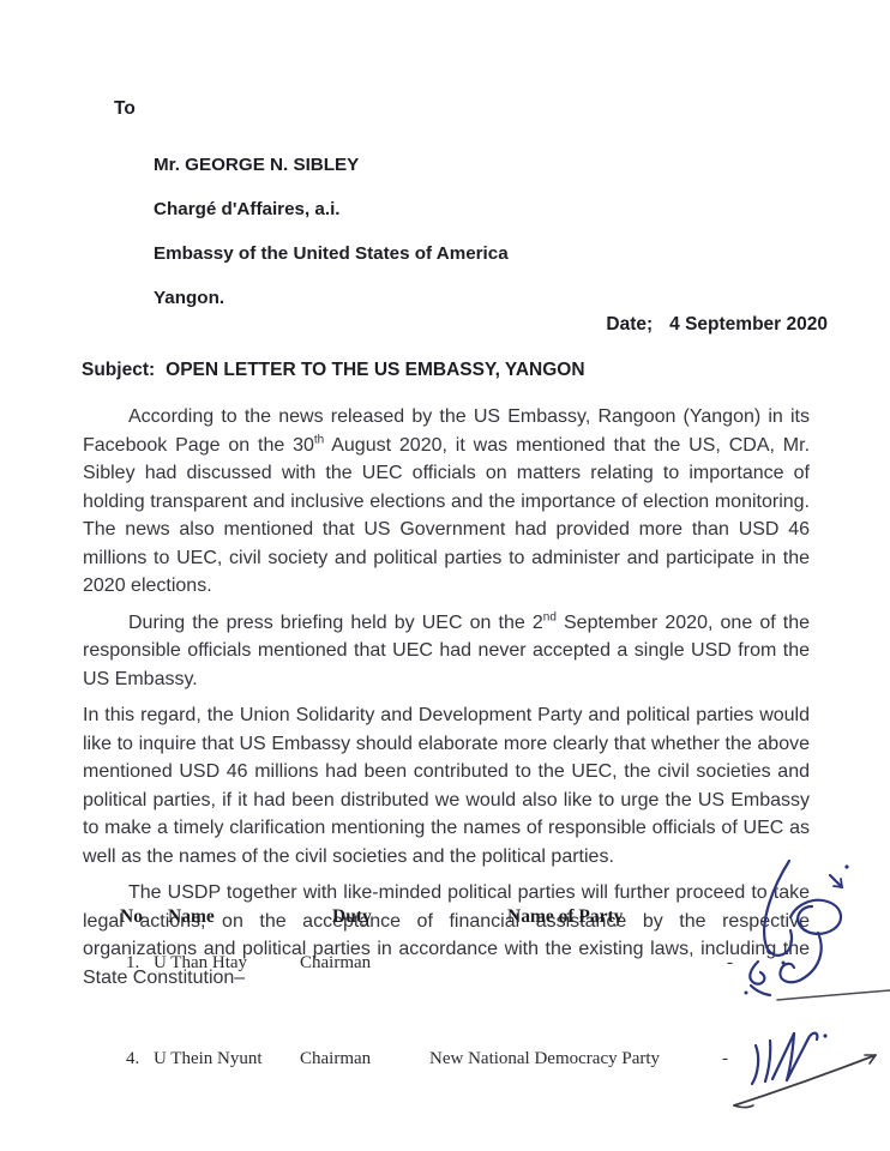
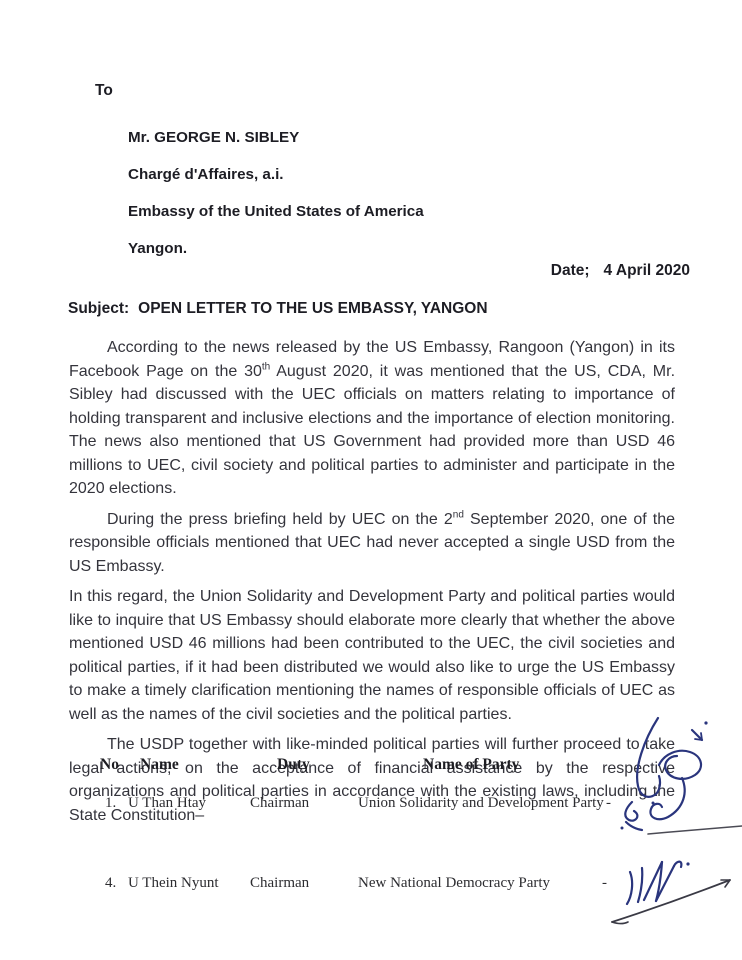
  To
  Mr. GEORGE N. SIBLEY
  Chargé d'Affaires, a.i.
  Embassy of the United States of America
  Yangon.
- Date; 4 September 2020
+ Date; 4 April 2020
  Subject: OPEN LETTER TO THE US EMBASSY, YANGON
  According to the news released by the US Embassy, Rangoon (Yangon) in its Facebook Page on the 30th August 2020, it was mentioned that the US, CDA, Mr. Sibley had discussed with the UEC officials on matters relating to importance of holding transparent and inclusive elections and the importance of election monitoring. The news also mentioned that US Government had provided more than USD 46 millions to UEC, civil society and political parties to administer and participate in the 2020 elections.
  During the press briefing held by UEC on the 2nd September 2020, one of the responsible officials mentioned that UEC had never accepted a single USD from the US Embassy.
  In this regard, the Union Solidarity and Development Party and political parties would like to inquire that US Embassy should elaborate more clearly that whether the above mentioned USD 46 millions had been contributed to the UEC, the civil societies and political parties, if it had been distributed we would also like to urge the US Embassy to make a timely clarification mentioning the names of responsible officials of UEC as well as the names of the civil societies and the political parties.
  The USDP together with like-minded political parties will further proceed to take legal actions, on the acceptance of financial assistance by the respctive organizations and political parties in accordance with the existing laws, including the State Constitution–
  No
  Name
  Duty
  Name of Party
  1.
  U Than Htay
  Chairman
+ Union Solidarity and Development Party
  -
  4.
  U Thein Nyunt
  Chairman
  New National Democracy Party
  -
